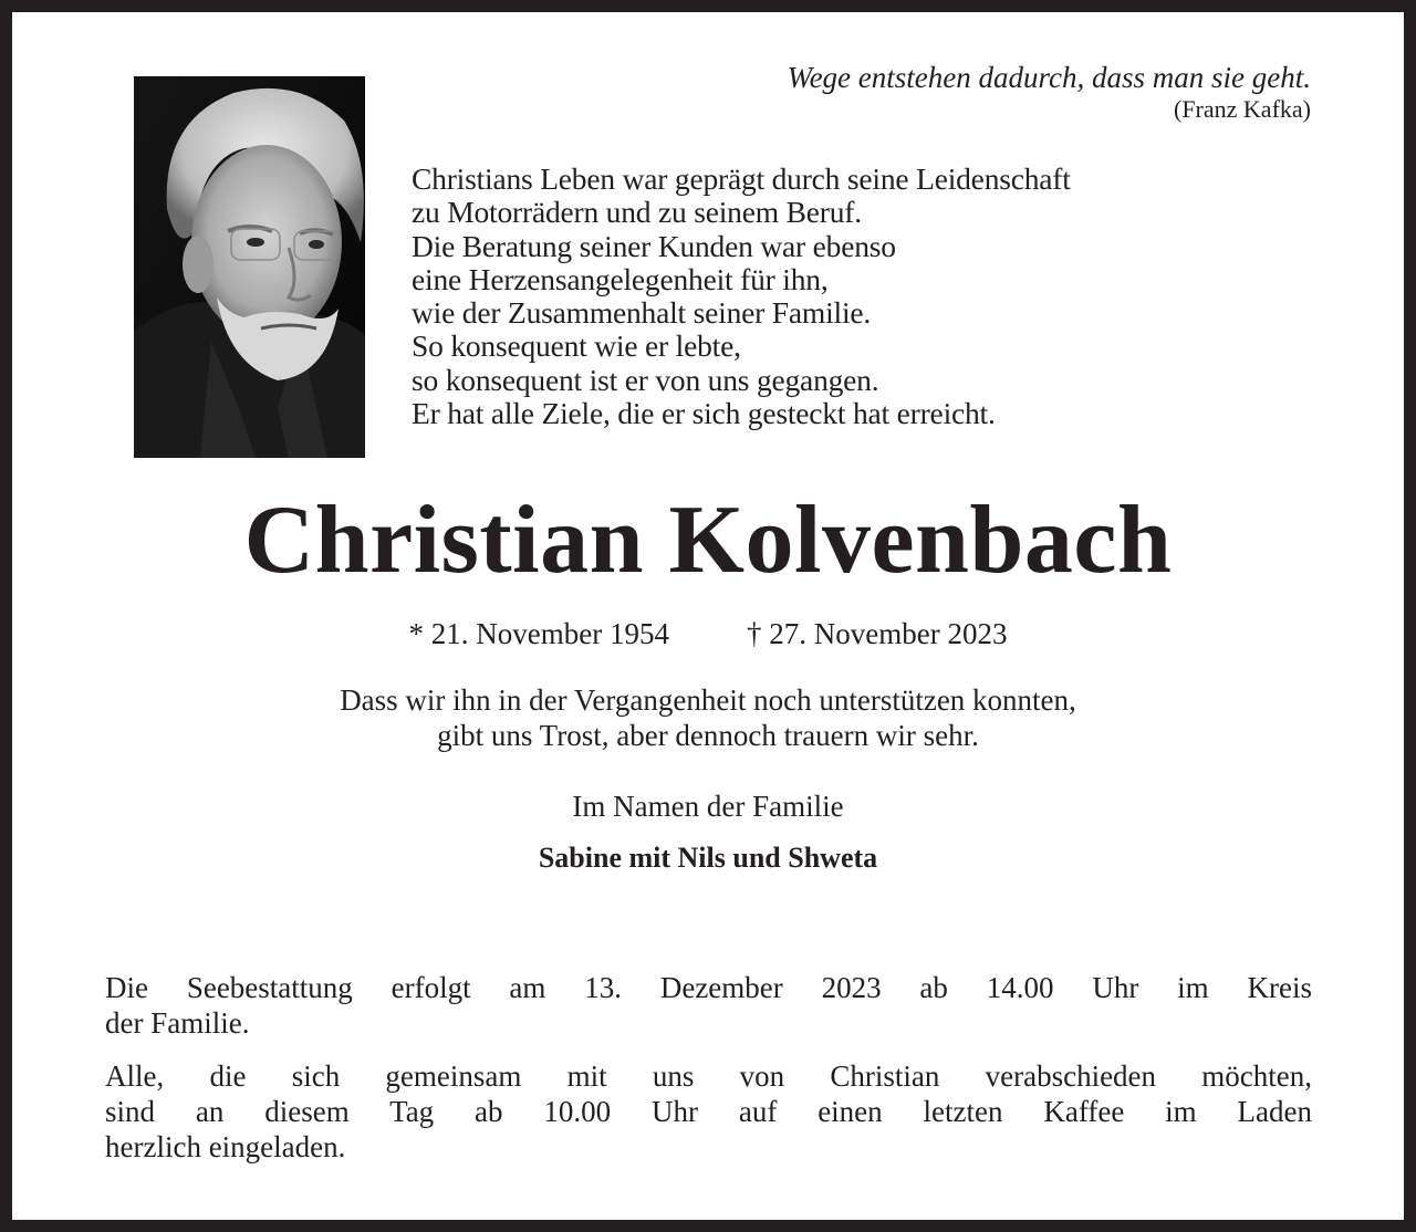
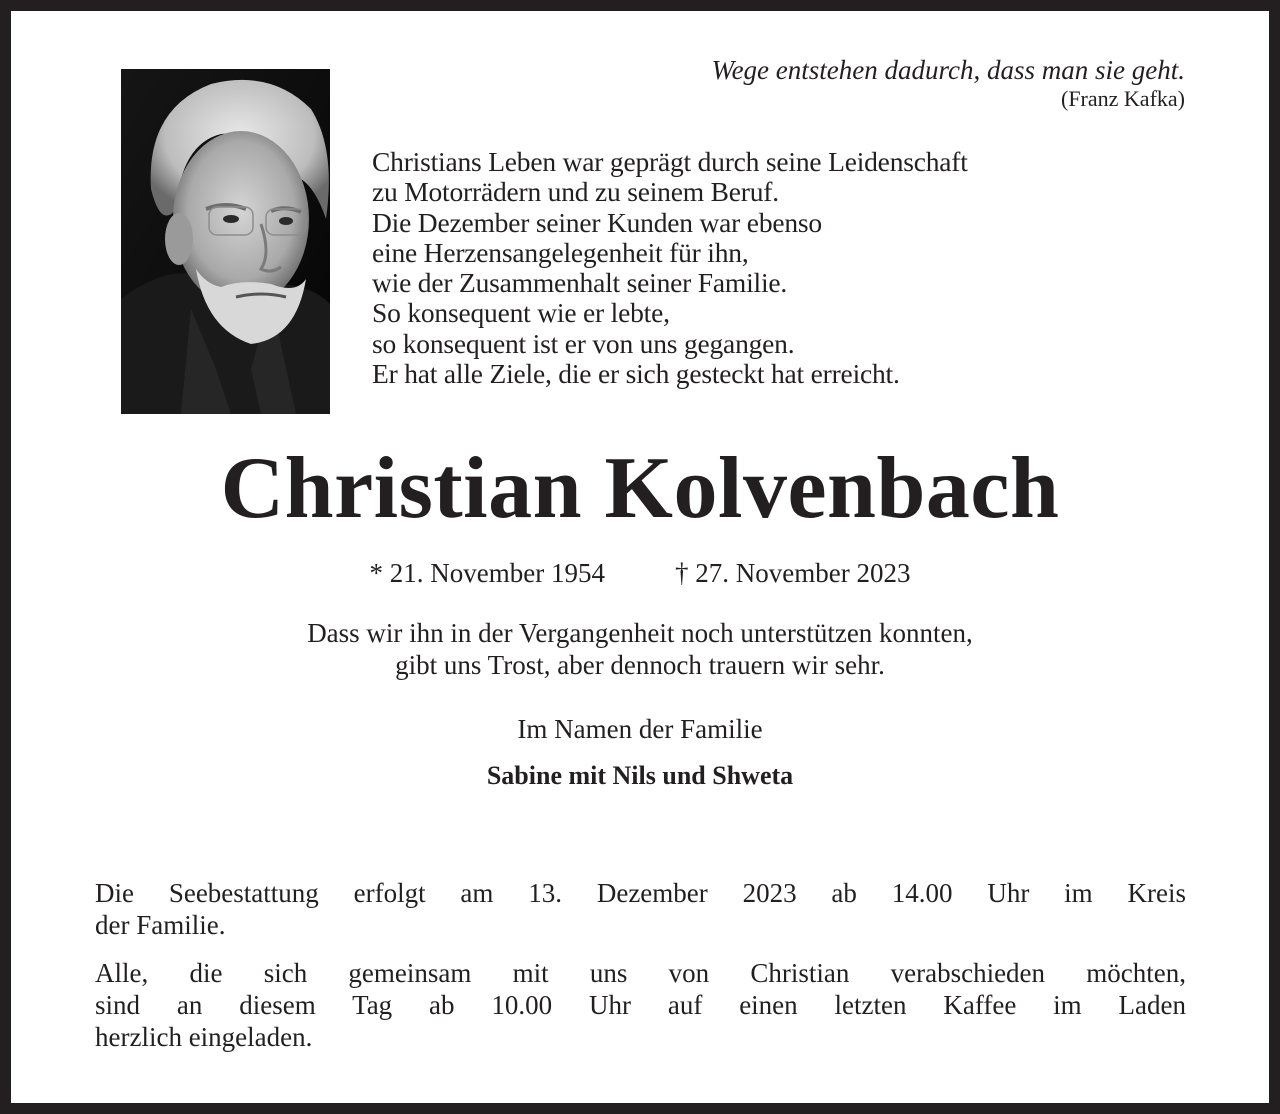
  Wege entstehen dadurch, dass man sie geht.
  (Franz Kafka)
  Christians Leben war geprägt durch seine Leidenschaft
  zu Motorrädern und zu seinem Beruf.
- Die Beratung seiner Kunden war ebenso
+ Die Dezember seiner Kunden war ebenso
  eine Herzensangelegenheit für ihn,
  wie der Zusammenhalt seiner Familie.
  So konsequent wie er lebte,
  so konsequent ist er von uns gegangen.
  Er hat alle Ziele, die er sich gesteckt hat erreicht.
  Christian Kolvenbach
  * 21. November 1954 † 27. November 2023
  Dass wir ihn in der Vergangenheit noch unterstützen konnten,
  gibt uns Trost, aber dennoch trauern wir sehr.
  Im Namen der Familie
  Sabine mit Nils und Shweta
  Die Seebestattung erfolgt am 13. Dezember 2023 ab 14.00 Uhr im Kreis
  der Familie.
  Alle, die sich gemeinsam mit uns von Christian verabschieden möchten,
  sind an diesem Tag ab 10.00 Uhr auf einen letzten Kaffee im Laden
  herzlich eingeladen.
